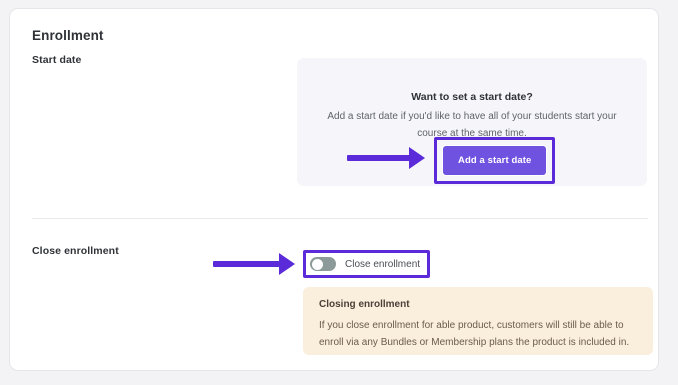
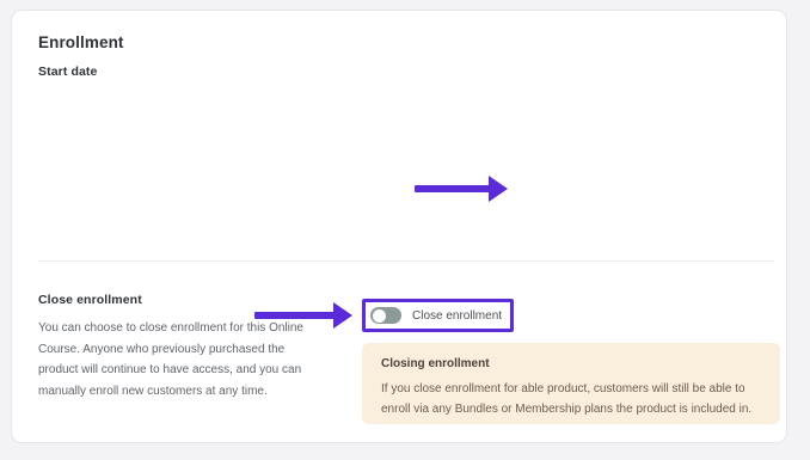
  Enrollment
  Start date
- Want to set a start date?
- Add a start date if you'd like to have all of your students start your course at the same time.
- Add a start date
  Close enrollment
+ You can choose to close enrollment for this Online Course. Anyone who previously purchased the product will continue to have access, and you can manually enroll new customers at any time.
  Close enrollment
  Closing enrollment
  If you close enrollment for able product, customers will still be able to enroll via any Bundles or Membership plans the product is included in.
